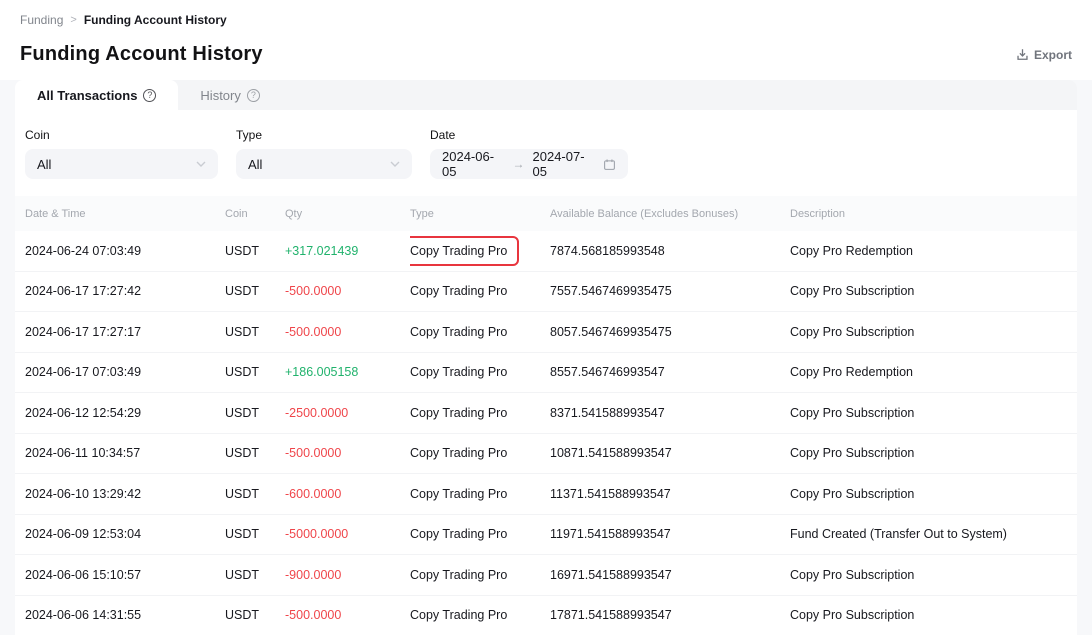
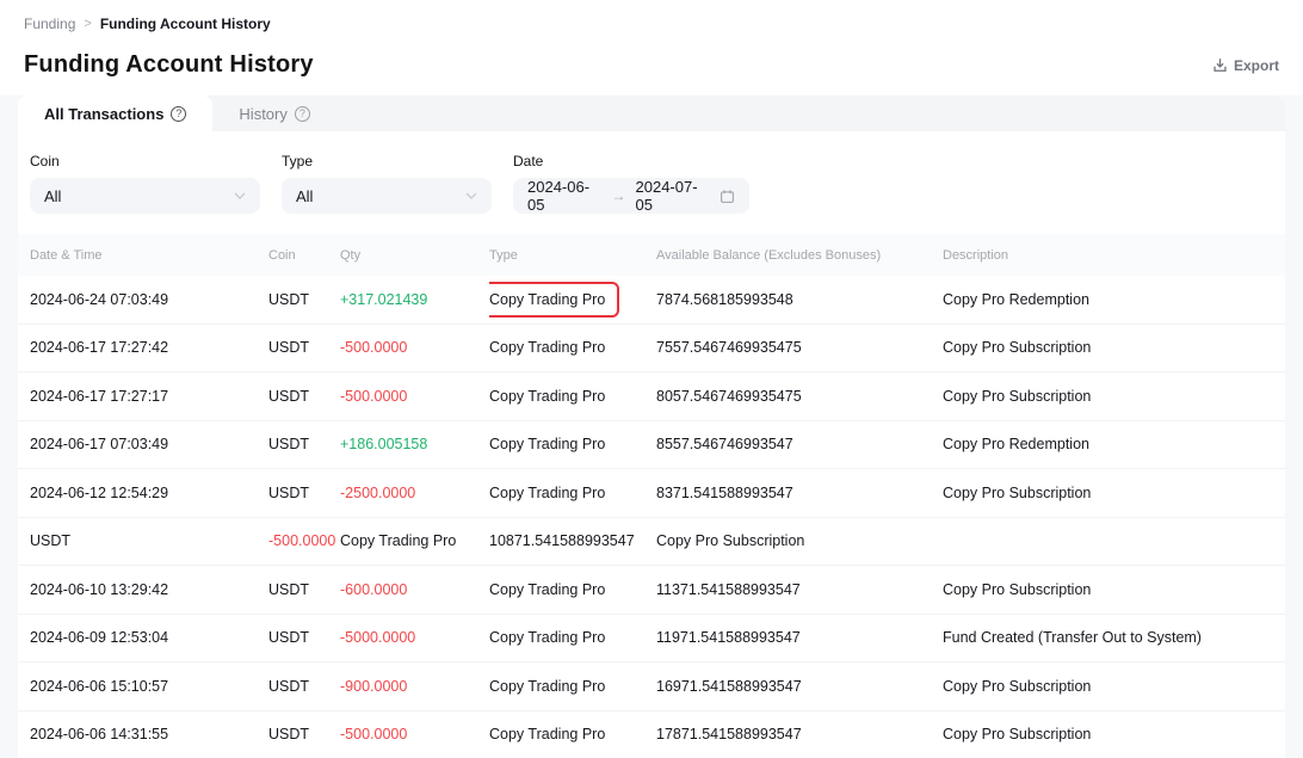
  Funding
  >
  Funding Account History
  Funding Account History
  Export
  All Transactions
  ?
  History
  ?
  Coin
  All
  Type
  All
  Date
  2024-06-05
  →
  2024-07-05
  Date & Time
  Coin
  Qty
  Type
  Available Balance (Excludes Bonuses)
  Description
  2024-06-24 07:03:49
  USDT
  +317.021439
  Copy Trading Pro
  7874.568185993548
  Copy Pro Redemption
  2024-06-17 17:27:42
  USDT
  -500.0000
  Copy Trading Pro
  7557.5467469935475
  Copy Pro Subscription
  2024-06-17 17:27:17
  USDT
  -500.0000
  Copy Trading Pro
  8057.5467469935475
  Copy Pro Subscription
  2024-06-17 07:03:49
  USDT
  +186.005158
  Copy Trading Pro
  8557.546746993547
  Copy Pro Redemption
  2024-06-12 12:54:29
  USDT
  -2500.0000
  Copy Trading Pro
  8371.541588993547
  Copy Pro Subscription
- 2024-06-11 10:34:57
  USDT
  -500.0000
  Copy Trading Pro
  10871.541588993547
  Copy Pro Subscription
  2024-06-10 13:29:42
  USDT
  -600.0000
  Copy Trading Pro
  11371.541588993547
  Copy Pro Subscription
  2024-06-09 12:53:04
  USDT
  -5000.0000
  Copy Trading Pro
  11971.541588993547
  Fund Created (Transfer Out to System)
  2024-06-06 15:10:57
  USDT
  -900.0000
  Copy Trading Pro
  16971.541588993547
  Copy Pro Subscription
  2024-06-06 14:31:55
  USDT
  -500.0000
  Copy Trading Pro
  17871.541588993547
  Copy Pro Subscription
